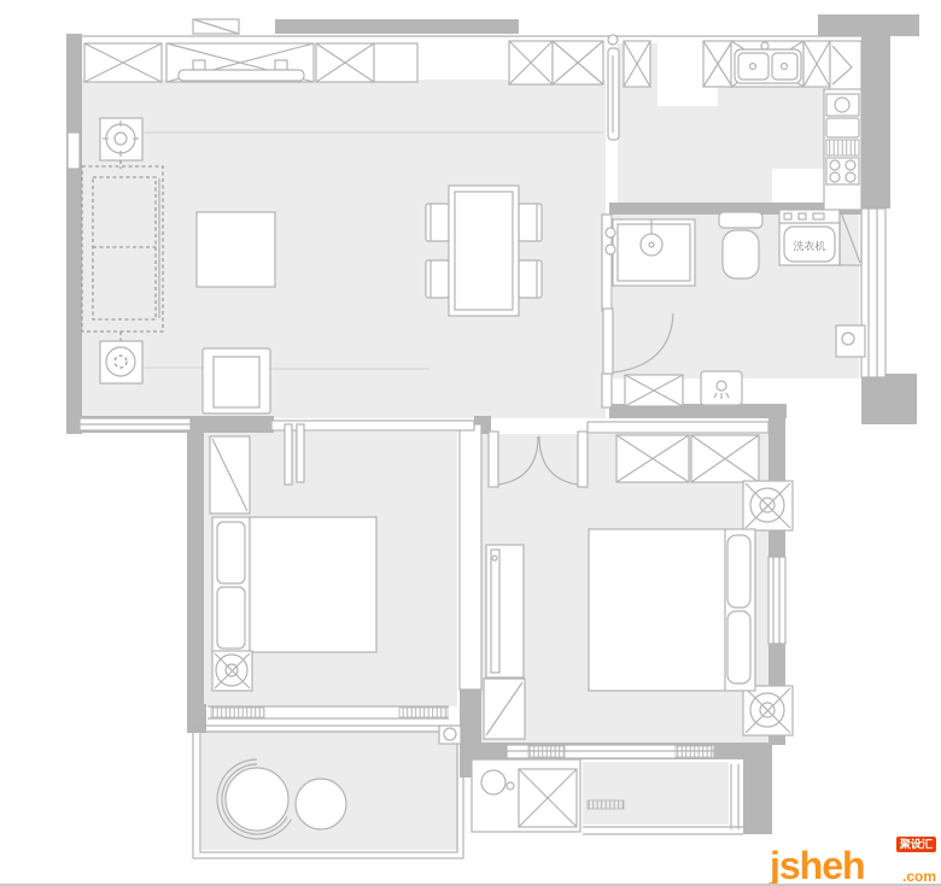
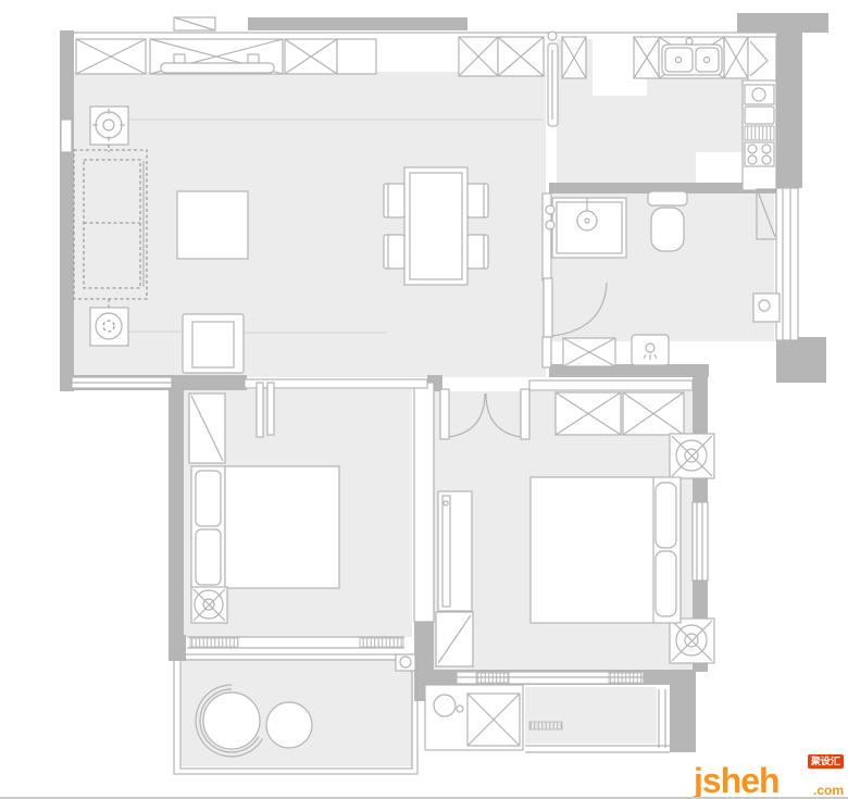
- 洗衣机
  jsheh
  聚设汇
  .com
